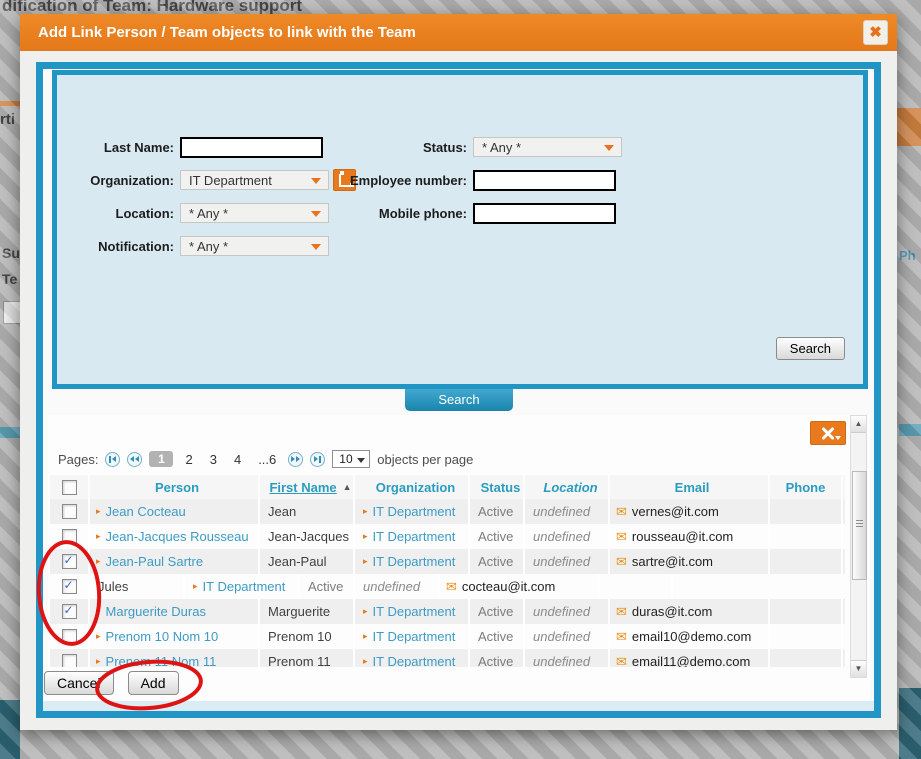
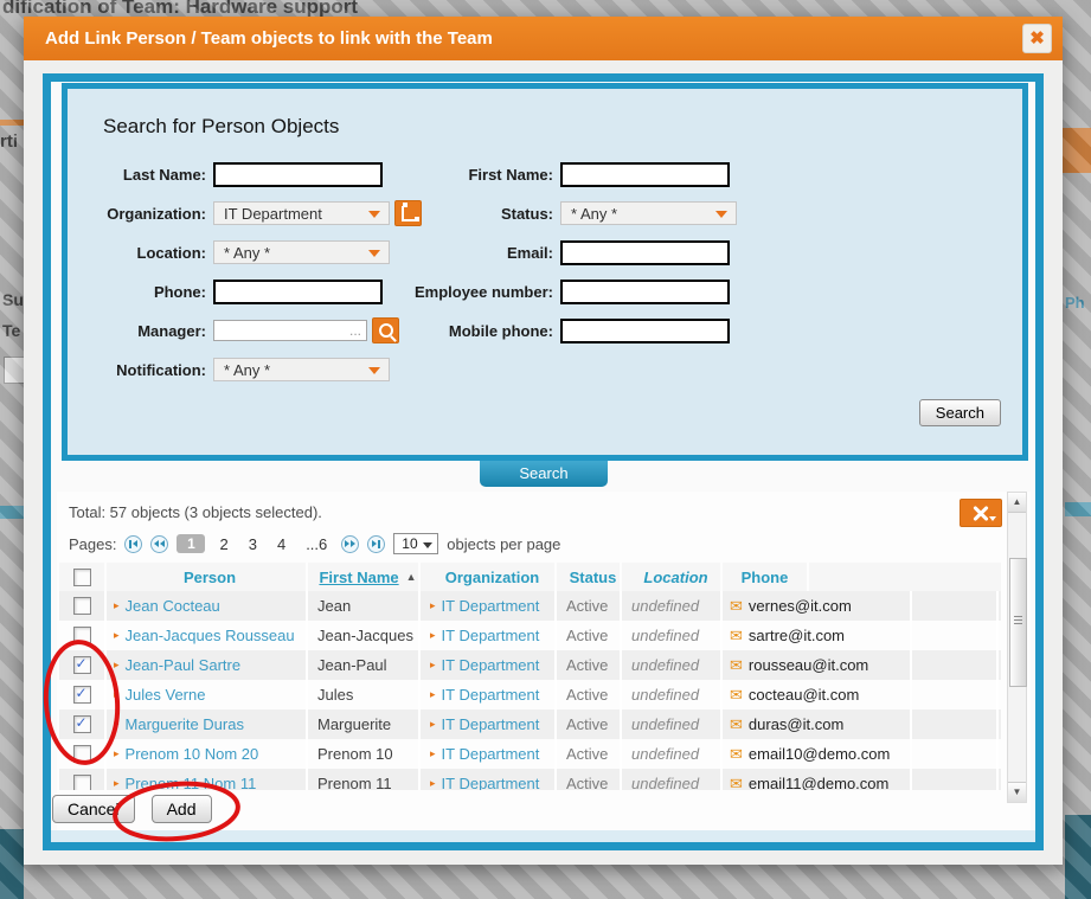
  Add Link Person / Team objects to link with the Team
  ✖
+ Search for Person Objects
  Last Name:
  Organization:
  IT Department
  Location:
  * Any *
+ Phone:
+ Manager:
+ ...
  Notification:
  * Any *
+ First Name:
  Status:
  * Any *
+ Email:
  Employee number:
  Mobile phone:
  Search
  Search
+ Total: 57 objects (3 objects selected).
  Pages:
  1
  2
  3
  4
  ...6
  10
  objects per page
  Person
  First Name
  ▲
  Organization
  Status
  Location
- Email
  Phone
  ▸
  Jean Cocteau
  Jean
  ▸
  IT Department
  Active
  undefined
  ✉
  vernes@it.com
  ▸
  Jean-Jacques Rousseau
  Jean-Jacques
  ▸
  IT Department
  Active
  undefined
  ✉
- rousseau@it.com
+ sartre@it.com
  ▸
  Jean-Paul Sartre
  Jean-Paul
  ▸
  IT Department
  Active
  undefined
  ✉
- sartre@it.com
+ rousseau@it.com
+ Jules Verne
  Jules
  ▸
  IT Department
  Active
  undefined
  ✉
  cocteau@it.com
  Marguerite Duras
  Marguerite
  ▸
  IT Department
  Active
  undefined
  ✉
  duras@it.com
  ▸
- Prenom 10 Nom 10
+ Prenom 10 Nom 20
  Prenom 10
  ▸
  IT Department
  Active
  undefined
  ✉
  email10@demo.com
  ▸
  Prenom 11
  ▸
  IT Department
  Active
  undefined
  ✉
  email11@demo.com
  ▲
  ▼
  Cance
  Add
